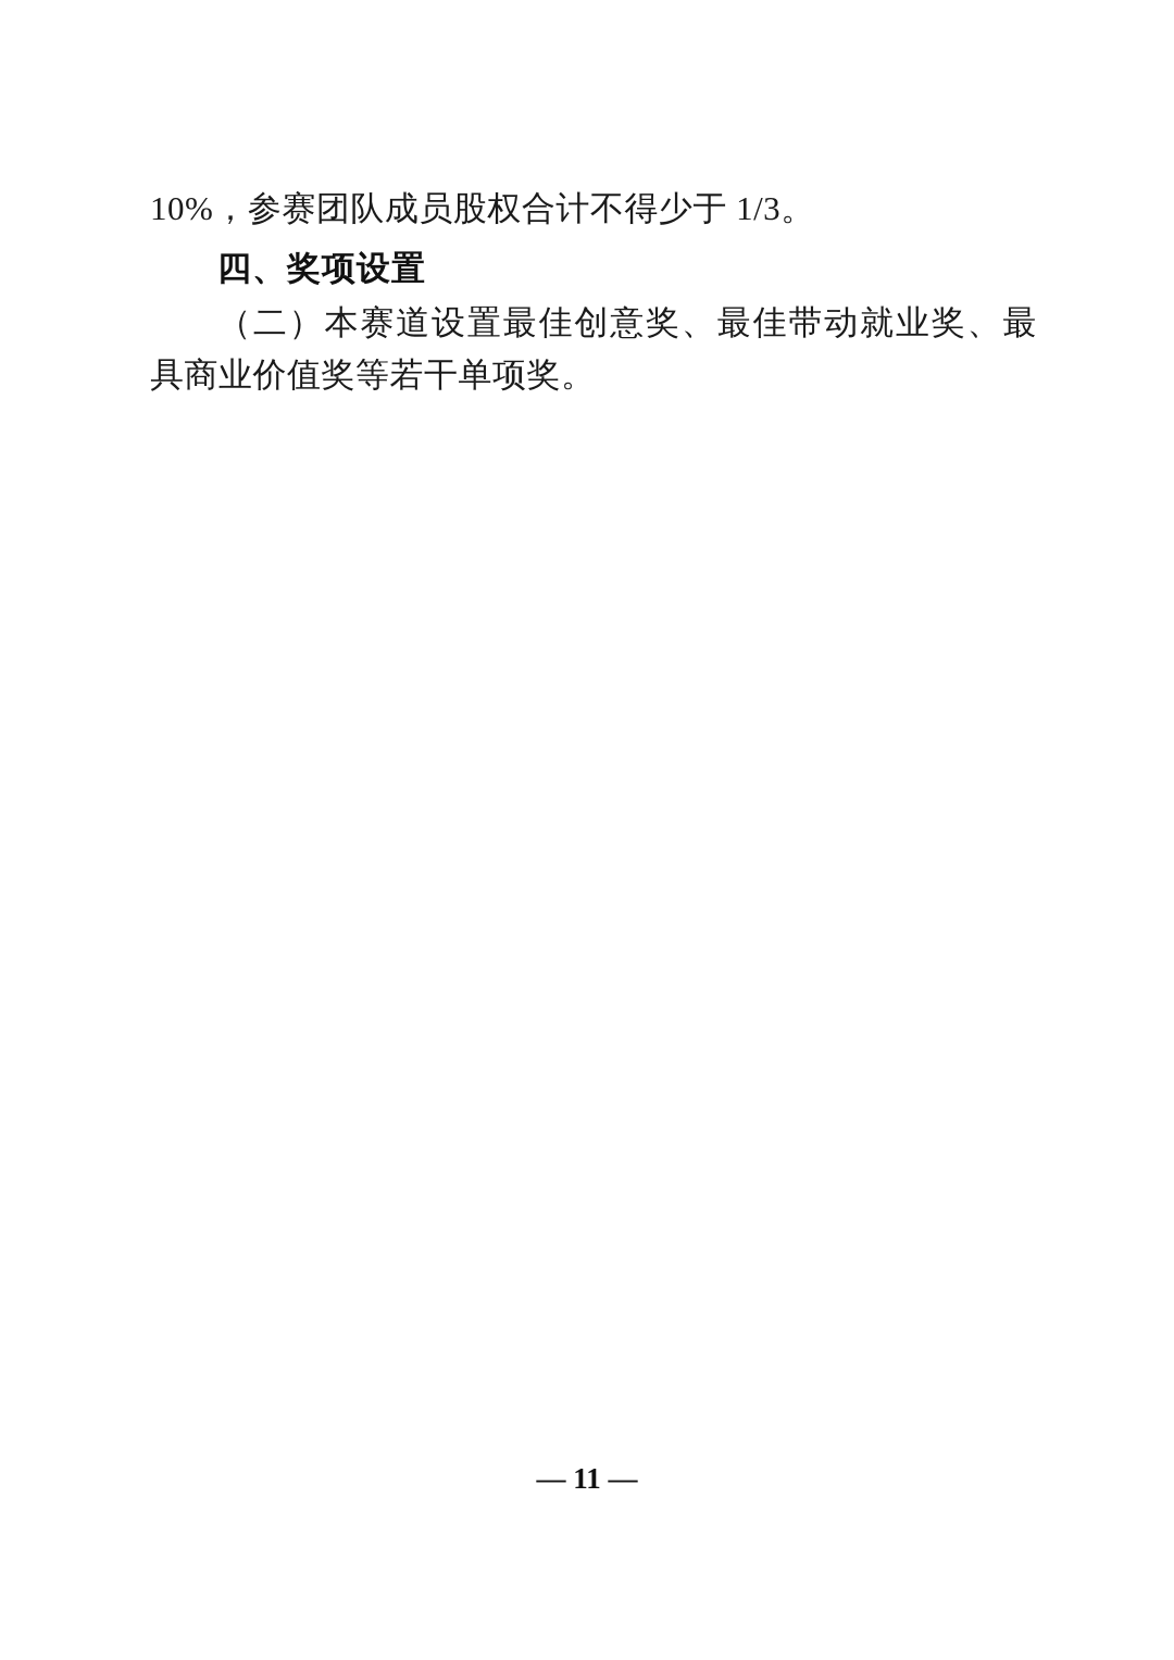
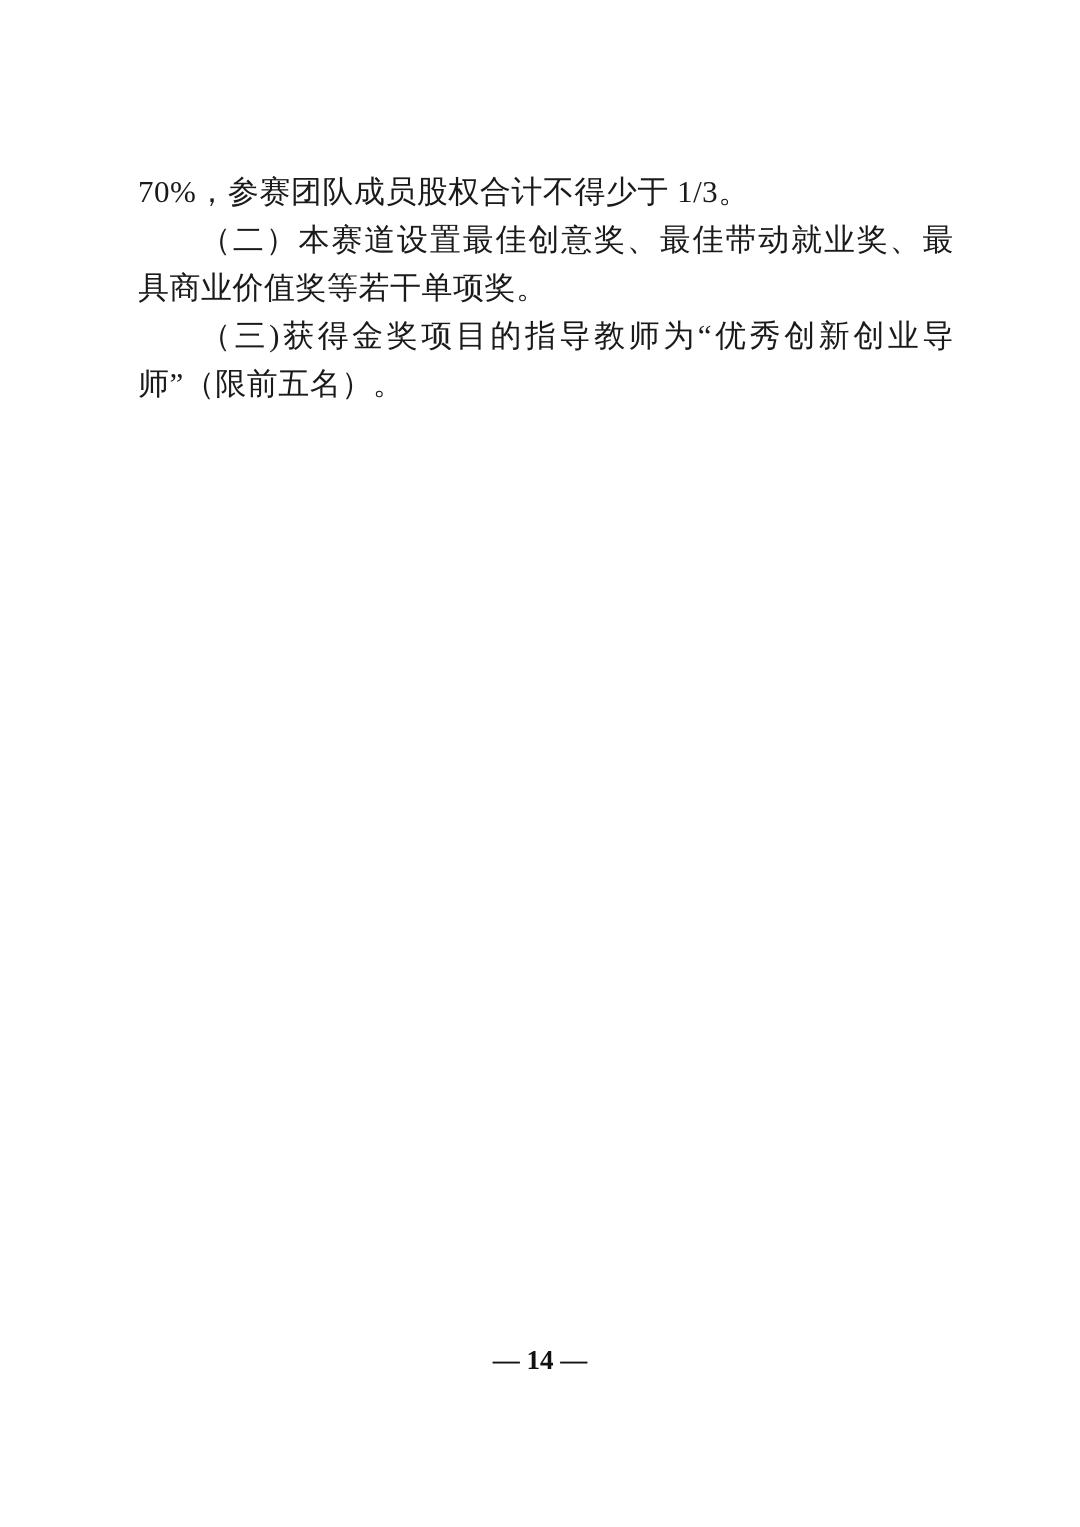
- 10%，参赛团队成员股权合计不得少于 1/3。
+ 70%，参赛团队成员股权合计不得少于 1/3。
- 四、奖项设置
  （二）本赛道设置最佳创意奖、最佳带动就业奖、最具商业价值奖等若干单项奖。
+ （三)获得金奖项目的指导教师为“优秀创新创业导师”（限前五名）。
- — 11 —
+ — 14 —
